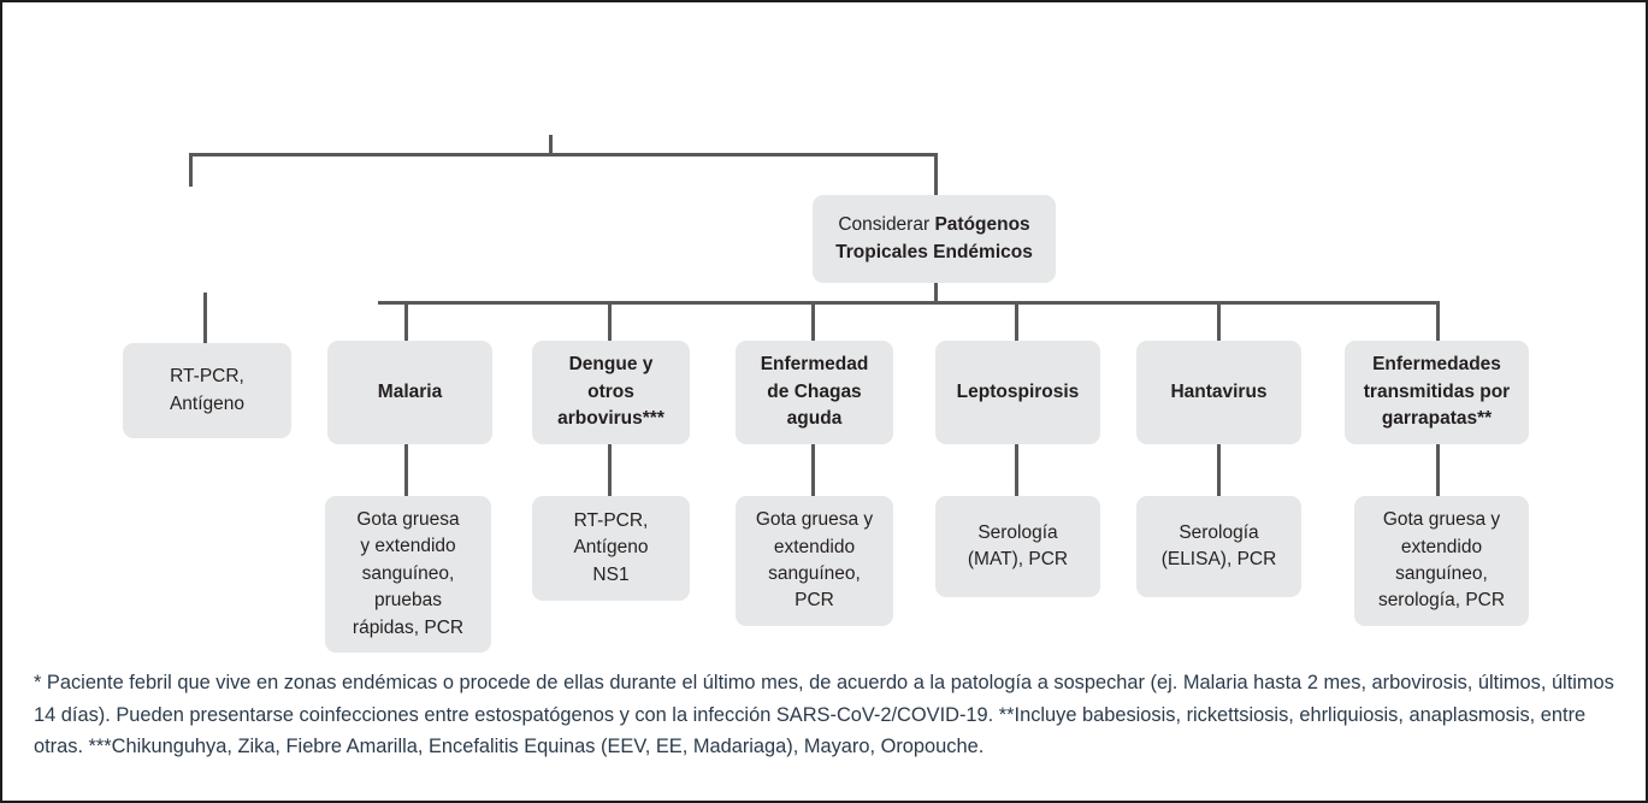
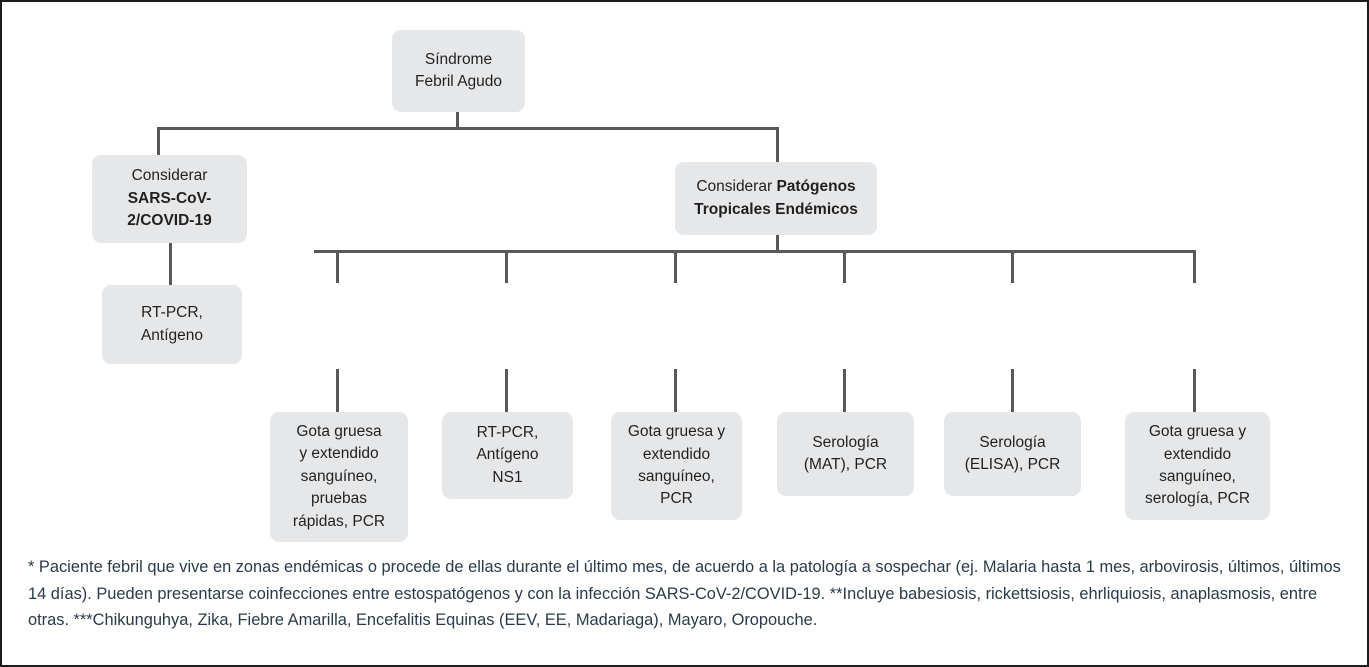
+ Síndrome
+ Febril Agudo
+ Considerar
+ SARS-CoV-
+ 2/COVID-19
  Considerar Patógenos
  Tropicales Endémicos
  RT-PCR,
  Antígeno
- Malaria
- Dengue y
- otros
- arbovirus***
- Enfermedad
- de Chagas
- aguda
- Leptospirosis
- Hantavirus
- Enfermedades
- transmitidas por
- garrapatas**
  Gota gruesa
  y extendido
  sanguíneo,
  pruebas
  rápidas, PCR
  RT-PCR,
  Antígeno
  NS1
  Gota gruesa y
  extendido
  sanguíneo,
  PCR
  Serología
  (MAT), PCR
  Serología
  (ELISA), PCR
  Gota gruesa y
  extendido
  sanguíneo,
  serología, PCR
- * Paciente febril que vive en zonas endémicas o procede de ellas durante el último mes, de acuerdo a la patología a sospechar (ej. Malaria hasta 2 mes, arbovirosis, últimos, últimos 14 días). Pueden presentarse coinfecciones entre estospatógenos y con la infección SARS-CoV-2/COVID-19. **Incluye babesiosis, rickettsiosis, ehrliquiosis, anaplasmosis, entre otras. ***Chikunguhya, Zika, Fiebre Amarilla, Encefalitis Equinas (EEV, EE, Madariaga), Mayaro, Oropouche.
+ * Paciente febril que vive en zonas endémicas o procede de ellas durante el último mes, de acuerdo a la patología a sospechar (ej. Malaria hasta 1 mes, arbovirosis, últimos, últimos 14 días). Pueden presentarse coinfecciones entre estospatógenos y con la infección SARS-CoV-2/COVID-19. **Incluye babesiosis, rickettsiosis, ehrliquiosis, anaplasmosis, entre otras. ***Chikunguhya, Zika, Fiebre Amarilla, Encefalitis Equinas (EEV, EE, Madariaga), Mayaro, Oropouche.
